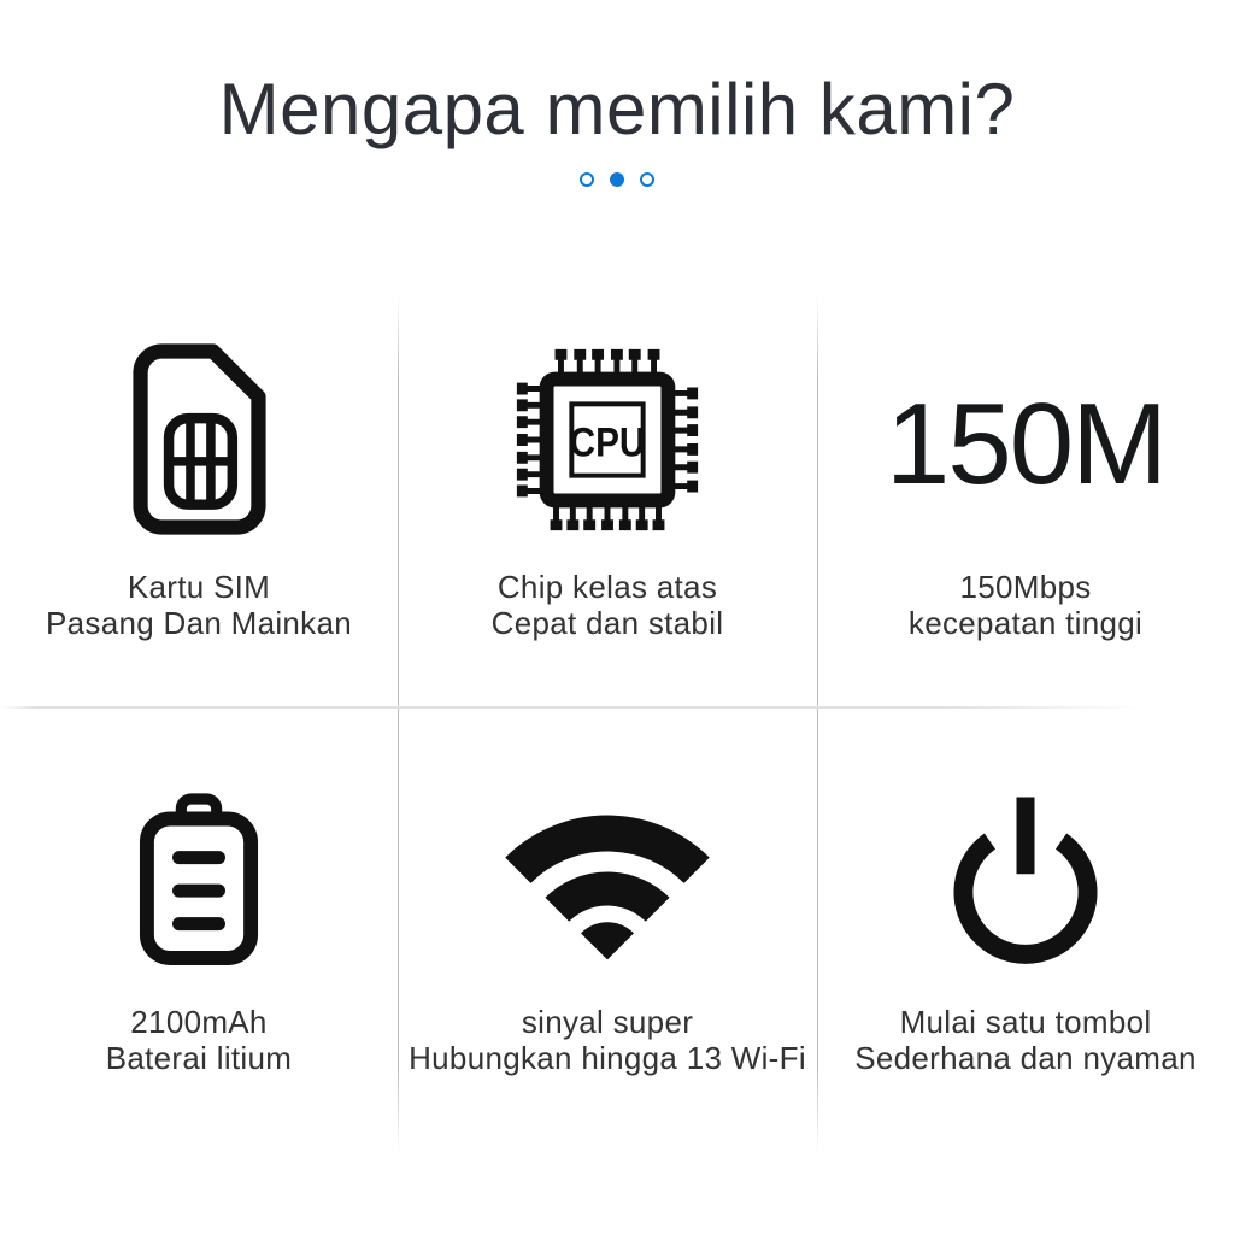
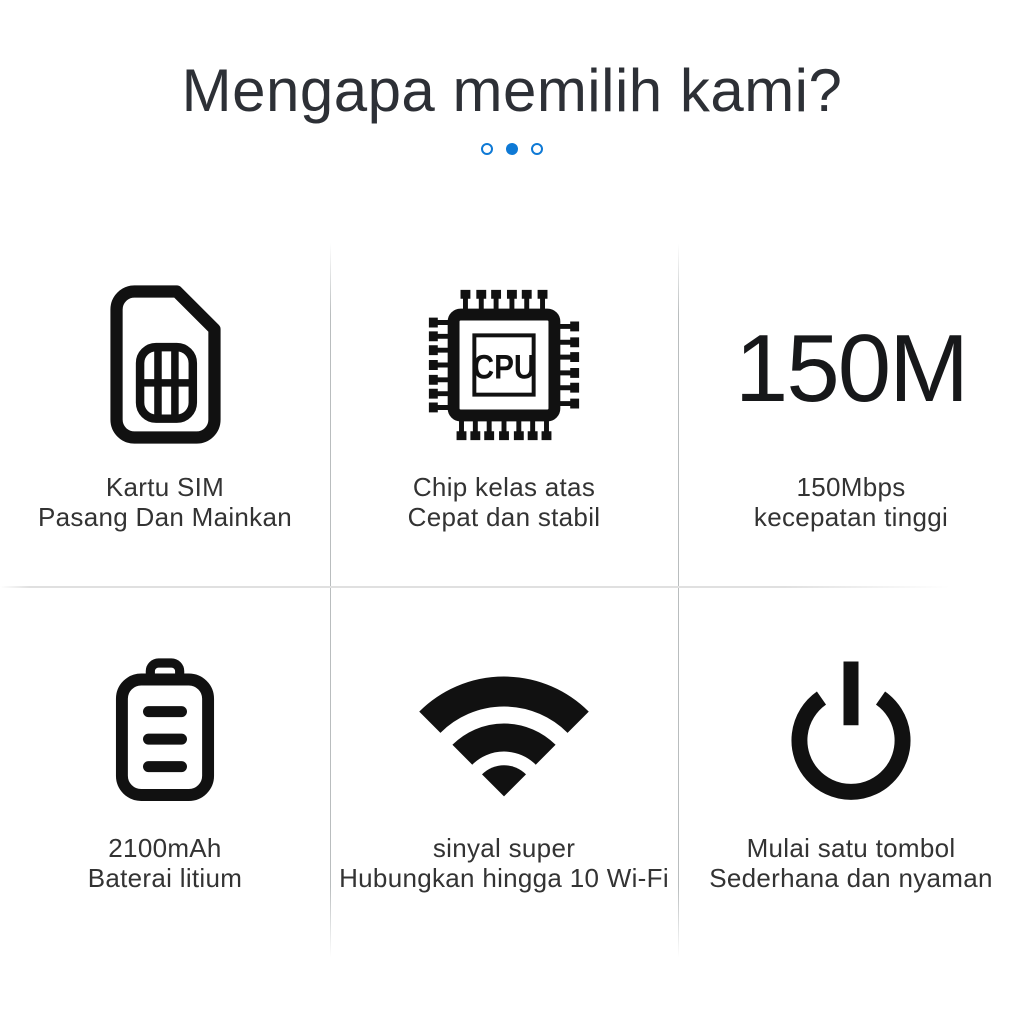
  Mengapa memilih kami?
  Kartu SIM
  Pasang Dan Mainkan
  CPU
  Chip kelas atas
  Cepat dan stabil
  150M
  150Mbps
  kecepatan tinggi
  2100mAh
  Baterai litium
  sinyal super
- Hubungkan hingga 13 Wi-Fi
+ Hubungkan hingga 10 Wi-Fi
  Mulai satu tombol
  Sederhana dan nyaman
